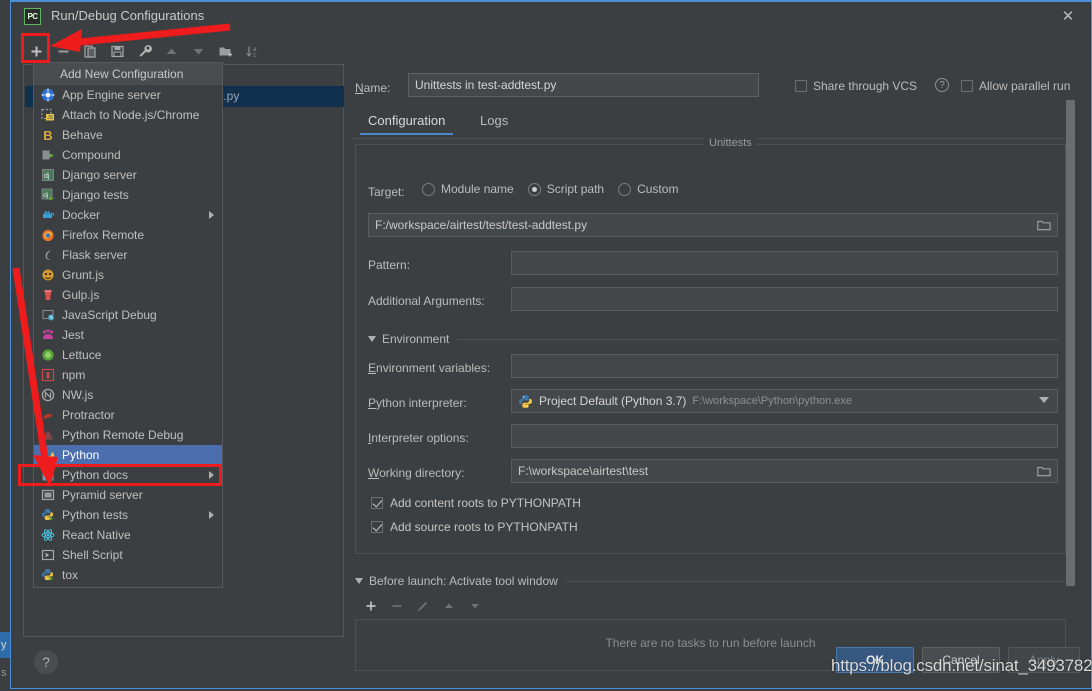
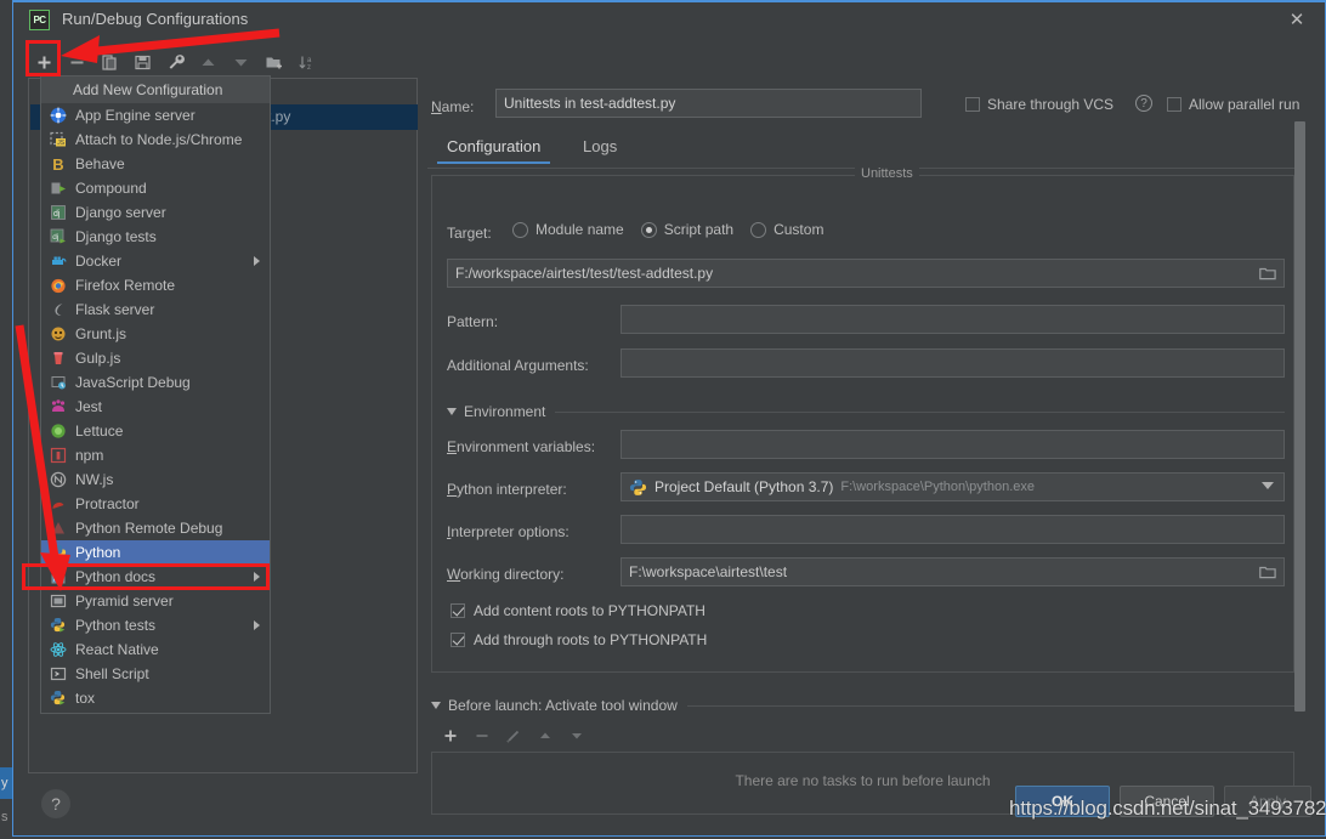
  y
  s
  PC
  Run/Debug Configurations
  ✕
  .py
  ?
  Name:
  Unittests in test-addtest.py
  Share through VCS
  ?
  Allow parallel run
  Configuration
  Logs
  Unittests
  Target:
  Module name
  Script path
  Custom
  F:/workspace/airtest/test/test-addtest.py
  Pattern:
  Additional Arguments:
  Environment
  Environment variables:
  Python interpreter:
  Project Default (Python 3.7)
  F:\workspace\Python\python.exe
  Interpreter options:
  Working directory:
  F:\workspace\airtest\test
  Add content roots to PYTHONPATH
- Add source roots to PYTHONPATH
+ Add through roots to PYTHONPATH
  Before launch: Activate tool window
  There are no tasks to run before launch
  OK
  Cancel
  Apply
  Add New Configuration
  App Engine server
  Attach to Node.js/Chrome
  B
  Behave
  Compound
  Django server
  Django tests
  Docker
  Firefox Remote
  Flask server
  Grunt.js
  Gulp.js
  JavaScript Debug
  Jest
  Lettuce
  npm
  NW.js
  Protractor
  Python Remote Debug
  Python
  Python docs
  Pyramid server
  Python tests
  React Native
  Shell Script
  tox
  https://blog.csdn.net/sinat_3493782
